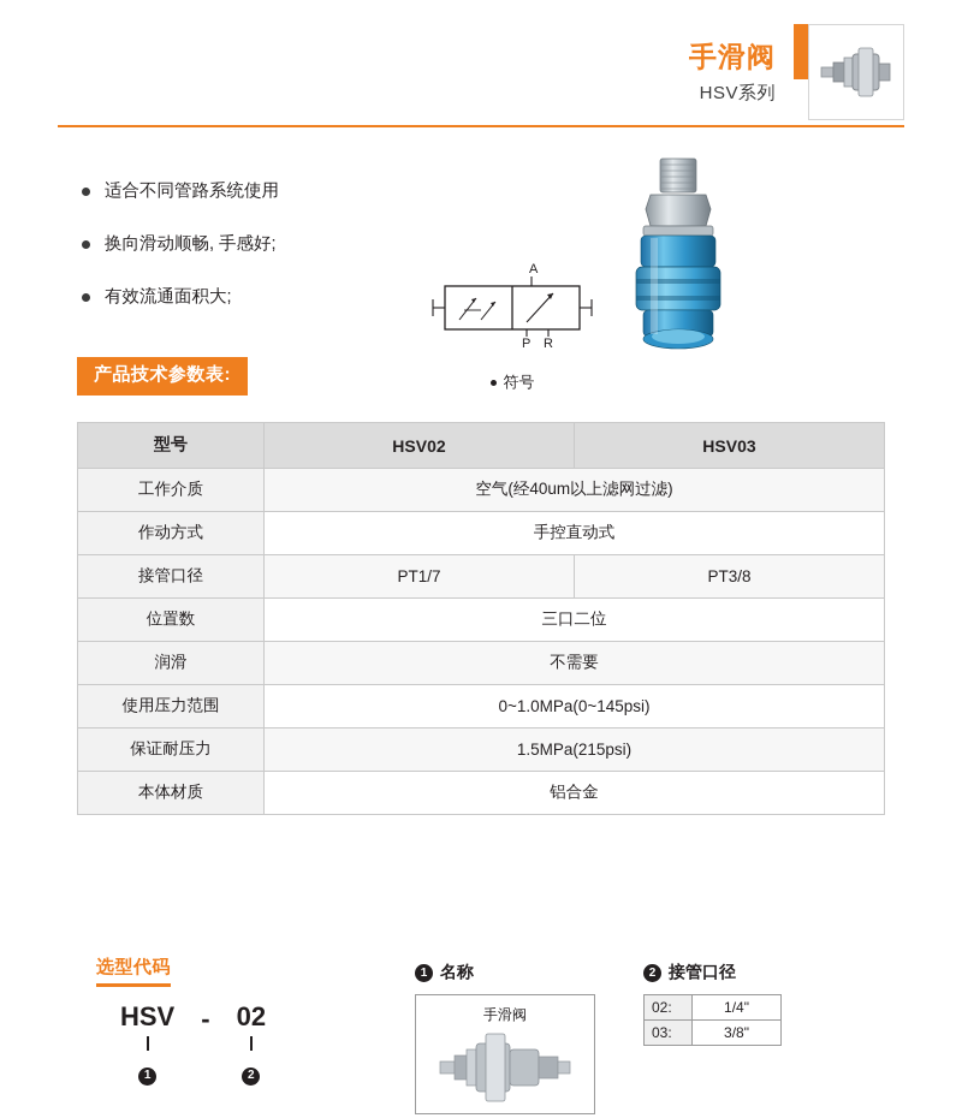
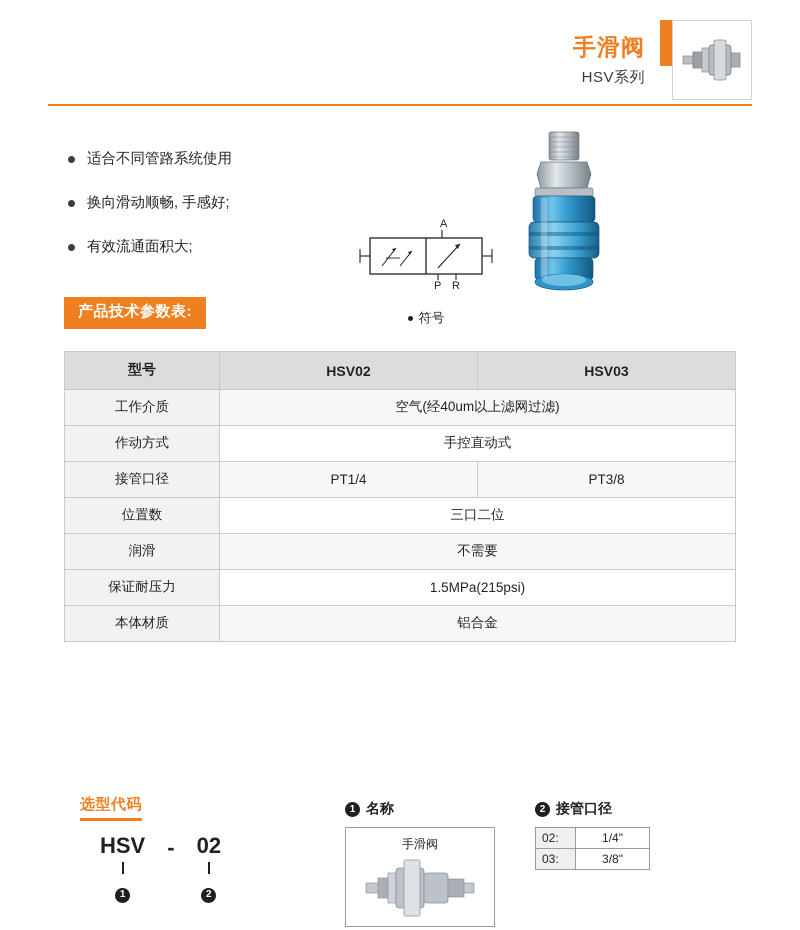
  手滑阀
  HSV系列
  适合不同管路系统使用
  换向滑动顺畅, 手感好;
  有效流通面积大;
  A
  P
  R
  符号
  产品技术参数表:
  型号	HSV02	HSV03
  工作介质	空气(经40um以上滤网过滤)
  作动方式	手控直动式
- 接管口径	PT1/7	PT3/8
+ 接管口径	PT1/4	PT3/8
  位置数	三口二位
  润滑	不需要
- 使用压力范围	0~1.0MPa(0~145psi)
  保证耐压力	1.5MPa(215psi)
  本体材质	铝合金
  选型代码
  HSV
  1
  -
  02
  2
  1
  名称
  手滑阀
  2
  接管口径
  02:	1/4"
  03:	3/8"
